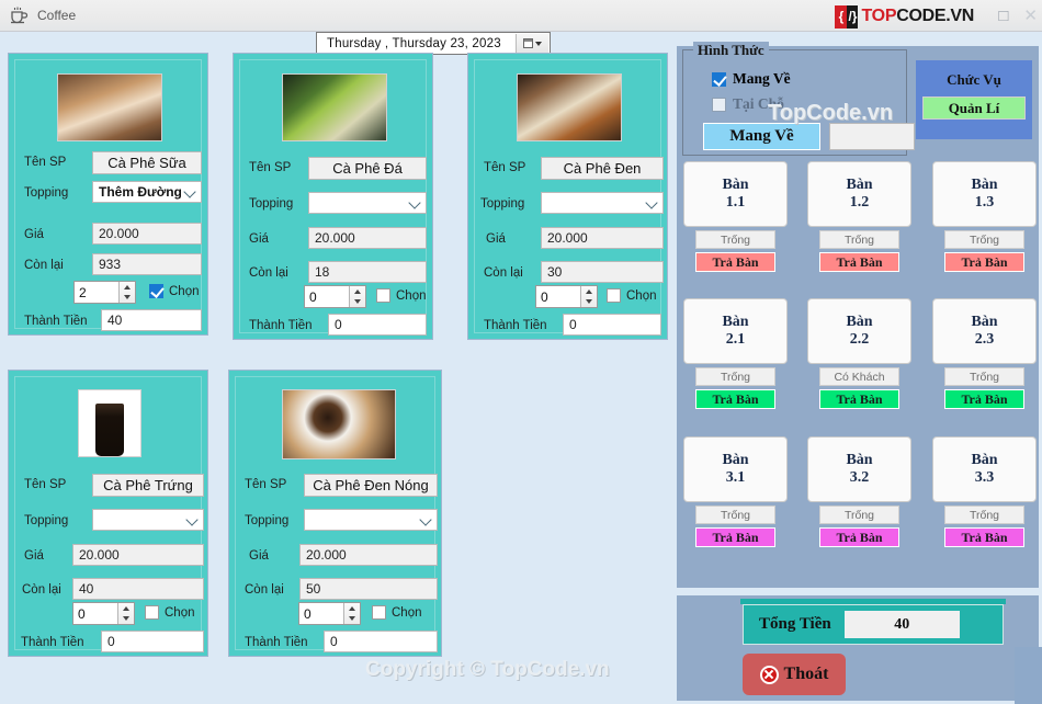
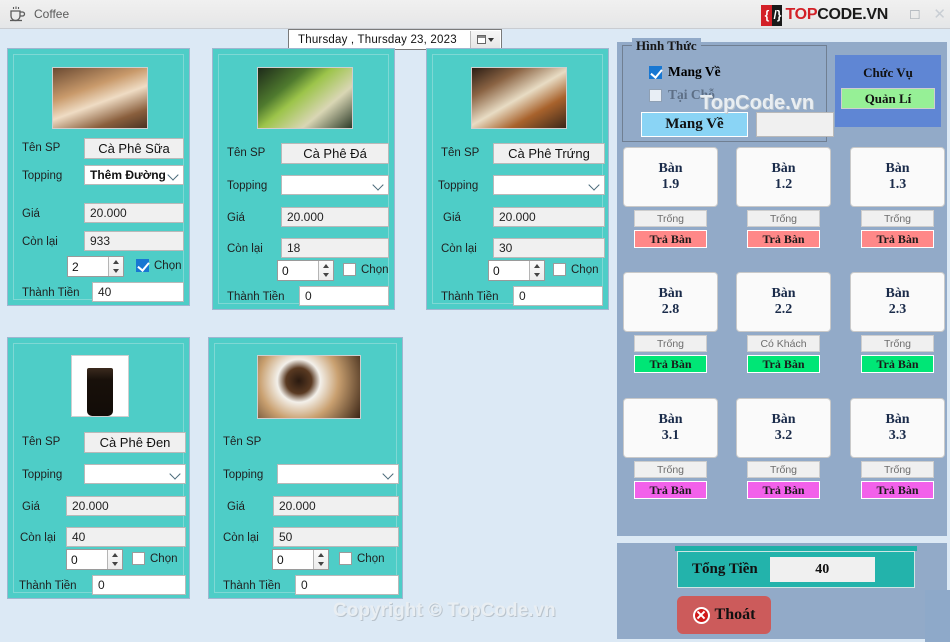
  Coffee
  {
  /}
  TOPCODE.VN
  □
  ✕
  Thursday , Thursday 23, 2023
  Tên SP
  Cà Phê Sữa
  Topping
  Thêm Đường
  Giá
  20.000
  Còn lại
  933
  2
  Chọn
  Thành Tiền
  40
  Tên SP
  Cà Phê Đá
  Topping
  Giá
  20.000
  Còn lại
  18
  0
  Chọn
  Thành Tiền
  0
  Tên SP
- Cà Phê Đen
+ Cà Phê Trứng
  Topping
  Giá
  20.000
  Còn lại
  30
  0
  Chọn
  Thành Tiền
  0
  Tên SP
- Cà Phê Trứng
+ Cà Phê Đen
  Topping
  Giá
  20.000
  Còn lại
  40
  0
  Chọn
  Thành Tiền
  0
  Tên SP
- Cà Phê Đen Nóng
  Topping
  Giá
  20.000
  Còn lại
  50
  0
  Chọn
  Thành Tiền
  0
  Hình Thức
  Mang Về
  Tại Chỗ
  Mang Về
  Chức Vụ
  Quản Lí
  Bàn
- 1.1
+ 1.9
  Trống
  Trả Bàn
  Bàn
  1.2
  Trống
  Trả Bàn
  Bàn
  1.3
  Trống
  Trả Bàn
  Bàn
- 2.1
+ 2.8
  Trống
  Trả Bàn
  Bàn
  2.2
  Có Khách
  Trả Bàn
  Bàn
  2.3
  Trống
  Trả Bàn
  Bàn
  3.1
  Trống
  Trả Bàn
  Bàn
  3.2
  Trống
  Trả Bàn
  Bàn
  3.3
  Trống
  Trả Bàn
  Tổng Tiền
  40
  Thoát
  TopCode.vn
  Copyright © TopCode.vn
